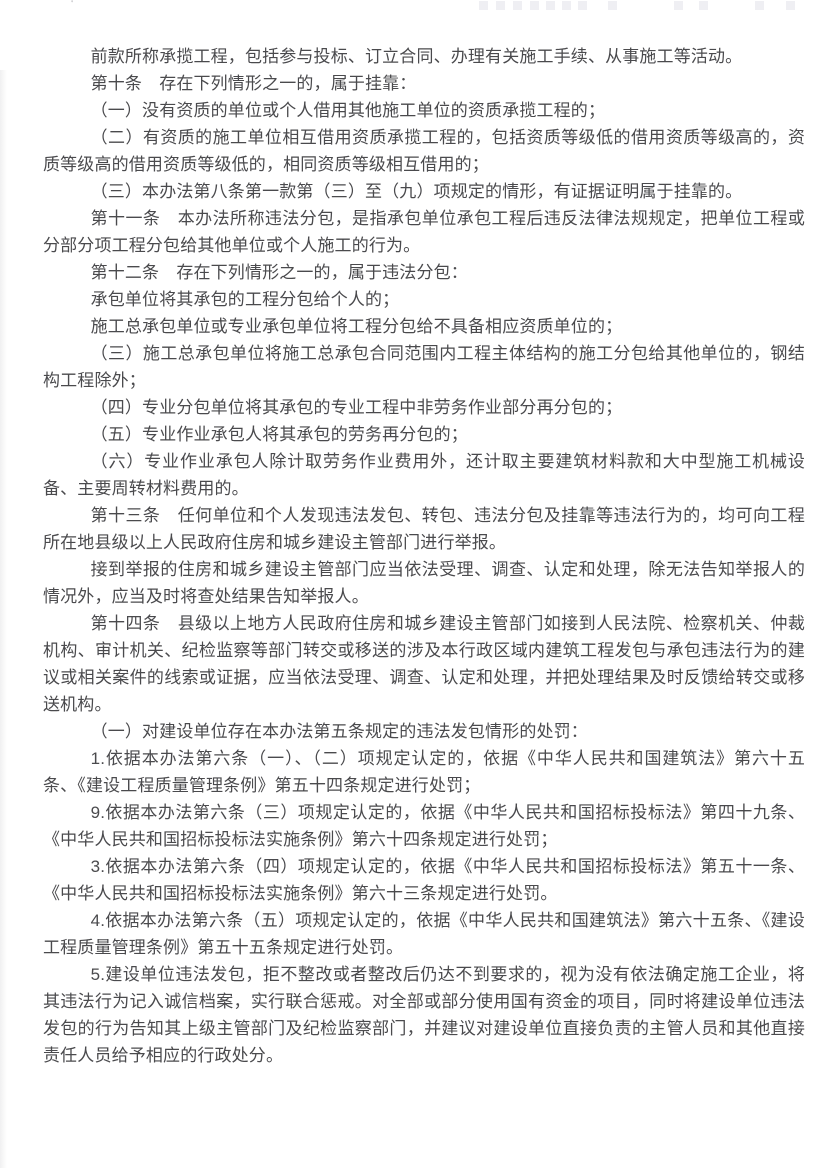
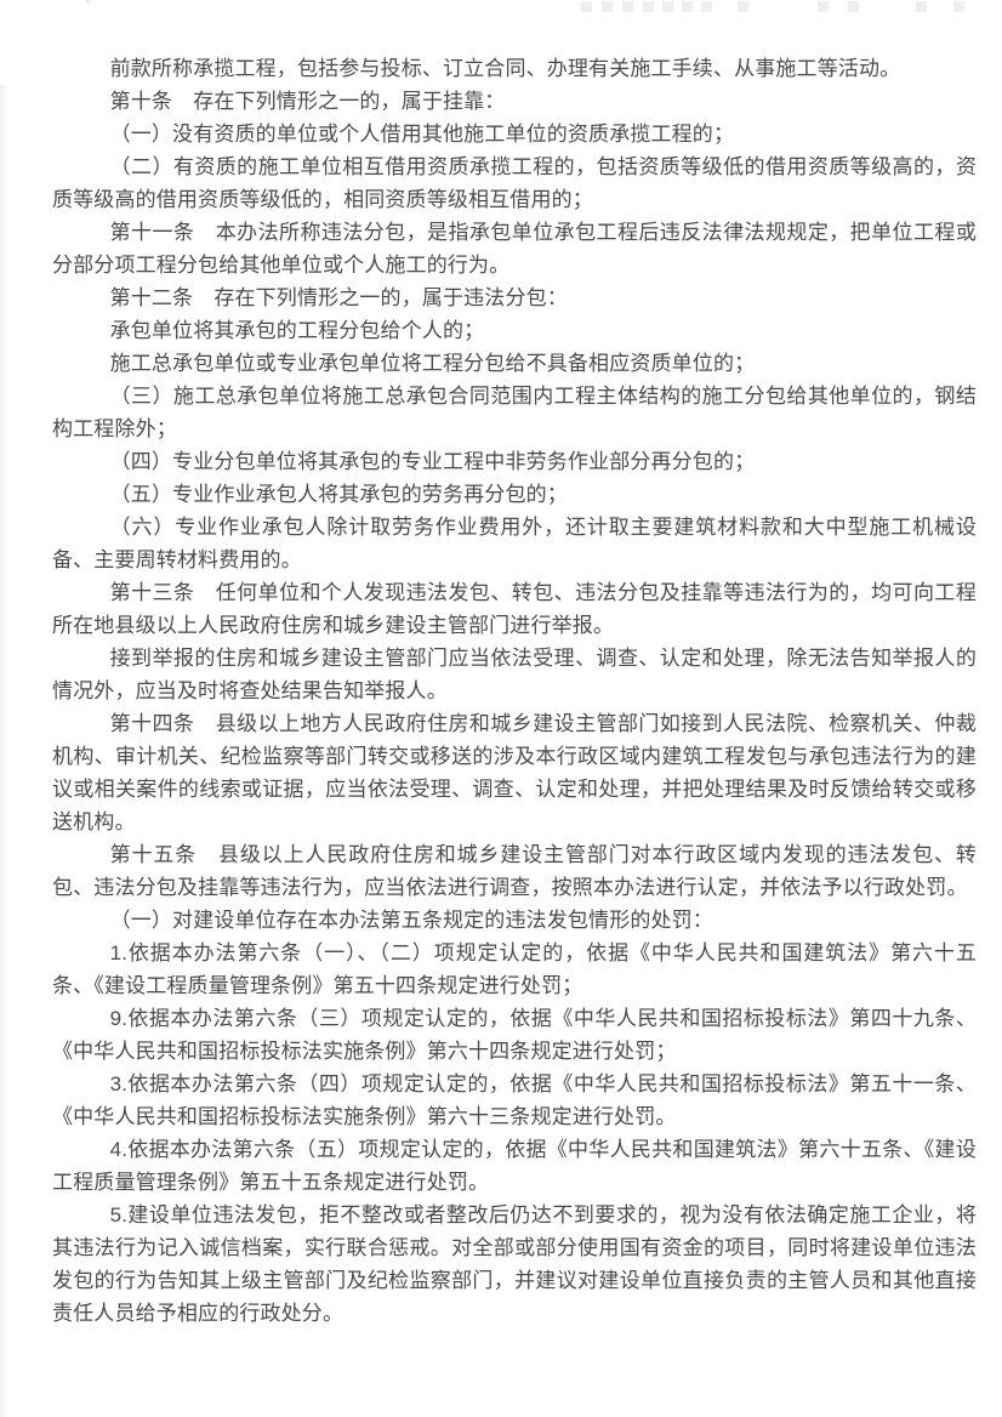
  前款所称承揽工程，包括参与投标、订立合同、办理有关施工手续、从事施工等活动。
  第十条 存在下列情形之一的，属于挂靠：
  （一）没有资质的单位或个人借用其他施工单位的资质承揽工程的；
  （二）有资质的施工单位相互借用资质承揽工程的，包括资质等级低的借用资质等级高的，资质等级高的借用资质等级低的，相同资质等级相互借用的；
- （三）本办法第八条第一款第（三）至（九）项规定的情形，有证据证明属于挂靠的。
  第十一条 本办法所称违法分包，是指承包单位承包工程后违反法律法规规定，把单位工程或分部分项工程分包给其他单位或个人施工的行为。
  第十二条 存在下列情形之一的，属于违法分包：
  承包单位将其承包的工程分包给个人的；
  施工总承包单位或专业承包单位将工程分包给不具备相应资质单位的；
  （三）施工总承包单位将施工总承包合同范围内工程主体结构的施工分包给其他单位的，钢结构工程除外；
  （四）专业分包单位将其承包的专业工程中非劳务作业部分再分包的；
  （五）专业作业承包人将其承包的劳务再分包的；
  （六）专业作业承包人除计取劳务作业费用外，还计取主要建筑材料款和大中型施工机械设备、主要周转材料费用的。
  第十三条 任何单位和个人发现违法发包、转包、违法分包及挂靠等违法行为的，均可向工程所在地县级以上人民政府住房和城乡建设主管部门进行举报。
  接到举报的住房和城乡建设主管部门应当依法受理、调查、认定和处理，除无法告知举报人的情况外，应当及时将查处结果告知举报人。
  第十四条 县级以上地方人民政府住房和城乡建设主管部门如接到人民法院、检察机关、仲裁机构、审计机关、纪检监察等部门转交或移送的涉及本行政区域内建筑工程发包与承包违法行为的建议或相关案件的线索或证据，应当依法受理、调查、认定和处理，并把处理结果及时反馈给转交或移送机构。
+ 第十五条 县级以上人民政府住房和城乡建设主管部门对本行政区域内发现的违法发包、转包、违法分包及挂靠等违法行为，应当依法进行调查，按照本办法进行认定，并依法予以行政处罚。
  （一）对建设单位存在本办法第五条规定的违法发包情形的处罚：
  1.依据本办法第六条（一）、（二）项规定认定的，依据《中华人民共和国建筑法》第六十五条、《建设工程质量管理条例》第五十四条规定进行处罚；
  9.依据本办法第六条（三）项规定认定的，依据《中华人民共和国招标投标法》第四十九条、《中华人民共和国招标投标法实施条例》第六十四条规定进行处罚；
  3.依据本办法第六条（四）项规定认定的，依据《中华人民共和国招标投标法》第五十一条、《中华人民共和国招标投标法实施条例》第六十三条规定进行处罚。
  4.依据本办法第六条（五）项规定认定的，依据《中华人民共和国建筑法》第六十五条、《建设工程质量管理条例》第五十五条规定进行处罚。
  5.建设单位违法发包，拒不整改或者整改后仍达不到要求的，视为没有依法确定施工企业，将其违法行为记入诚信档案，实行联合惩戒。对全部或部分使用国有资金的项目，同时将建设单位违法发包的行为告知其上级主管部门及纪检监察部门，并建议对建设单位直接负责的主管人员和其他直接责任人员给予相应的行政处分。
